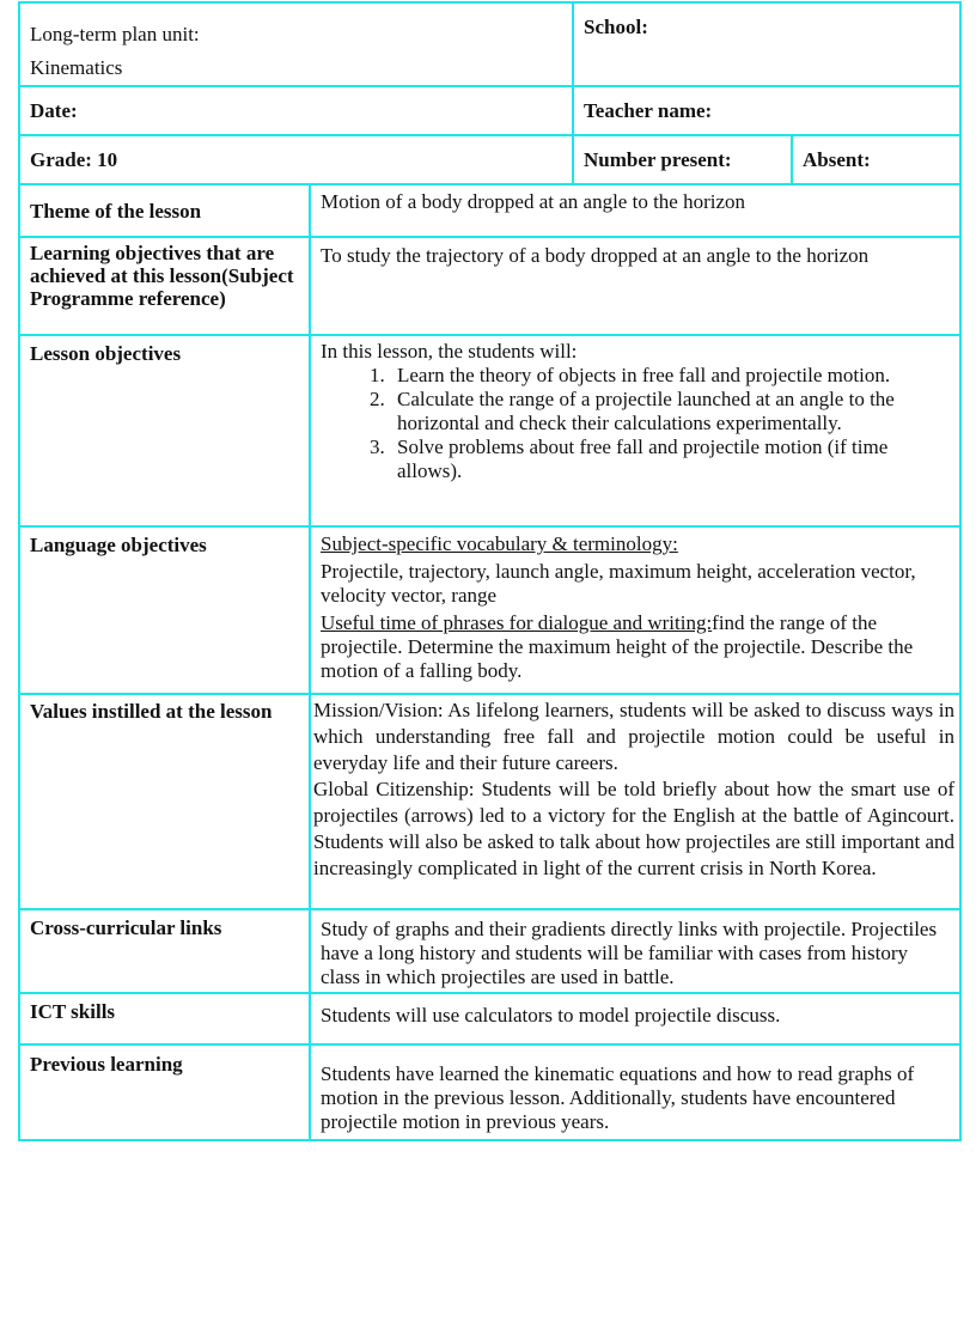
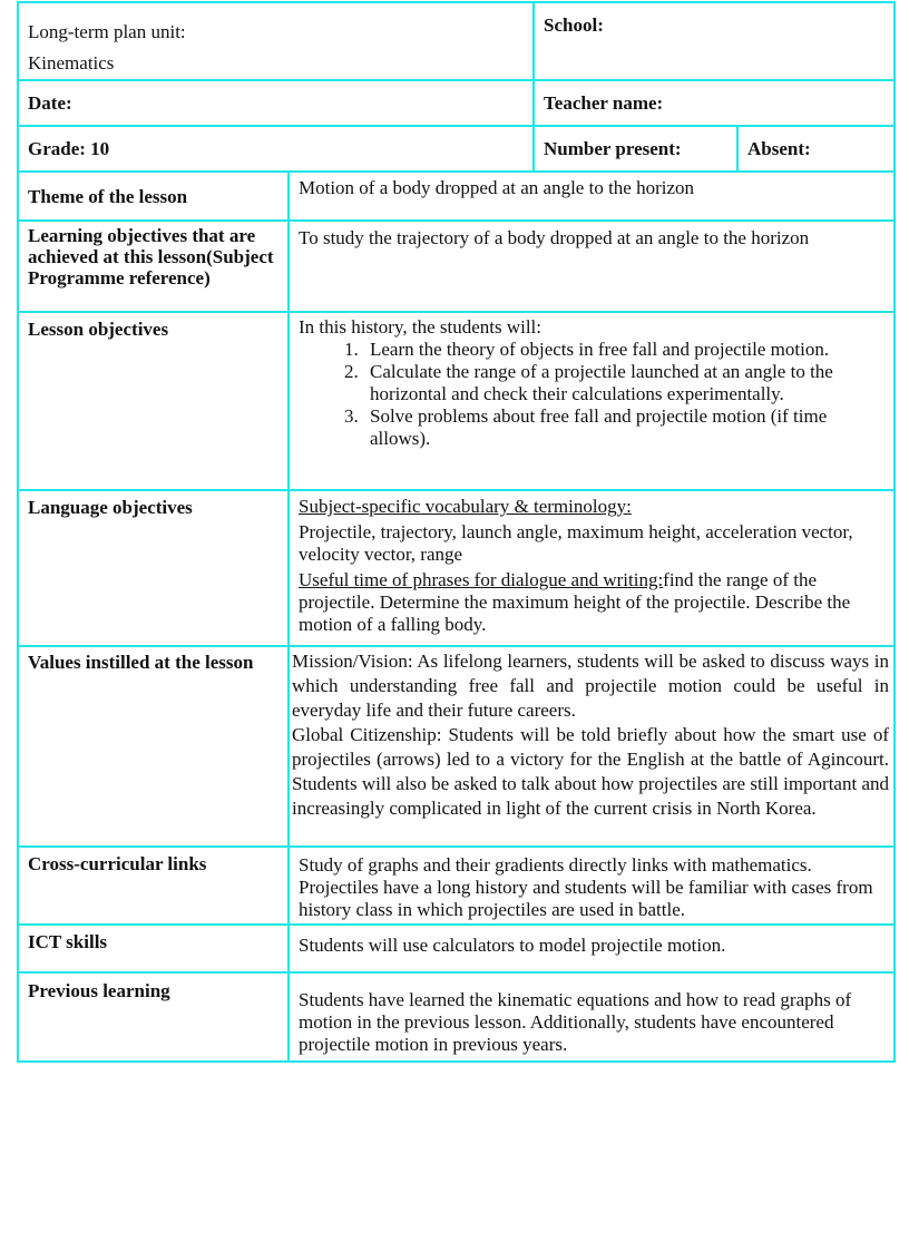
  Long-term plan unit: Kinematics	School:
  Date:	Teacher name:
  Grade: 10	Number present:	Absent:
  Theme of the lesson	Motion of a body dropped at an angle to the horizon
  Learning objectives that are achieved at this lesson(Subject Programme reference)	To study the trajectory of a body dropped at an angle to the horizon
- Lesson objectives	In this lesson, the students will: Learn the theory of objects in free fall and projectile motion. Calculate the range of a projectile launched at an angle to the horizontal and check their calculations experimentally. Solve problems about free fall and projectile motion (if time allows).
+ Lesson objectives	In this history, the students will: Learn the theory of objects in free fall and projectile motion. Calculate the range of a projectile launched at an angle to the horizontal and check their calculations experimentally. Solve problems about free fall and projectile motion (if time allows).
  Language objectives	Subject-specific vocabulary & terminology: Projectile, trajectory, launch angle, maximum height, acceleration vector, velocity vector, range Useful time of phrases for dialogue and writing:find the range of the projectile. Determine the maximum height of the projectile. Describe the motion of a falling body.
  Values instilled at the lesson	Mission/Vision: As lifelong learners, students will be asked to discuss ways in which understanding free fall and projectile motion could be useful in everyday life and their future careers. Global Citizenship: Students will be told briefly about how the smart use of projectiles (arrows) led to a victory for the English at the battle of Agincourt. Students will also be asked to talk about how projectiles are still important and increasingly complicated in light of the current crisis in North Korea.
- Cross-curricular links	Study of graphs and their gradients directly links with projectile. Projectiles have a long history and students will be familiar with cases from history class in which projectiles are used in battle.
+ Cross-curricular links	Study of graphs and their gradients directly links with mathematics. Projectiles have a long history and students will be familiar with cases from history class in which projectiles are used in battle.
- ICT skills	Students will use calculators to model projectile discuss.
+ ICT skills	Students will use calculators to model projectile motion.
  Previous learning	Students have learned the kinematic equations and how to read graphs of motion in the previous lesson. Additionally, students have encountered projectile motion in previous years.
